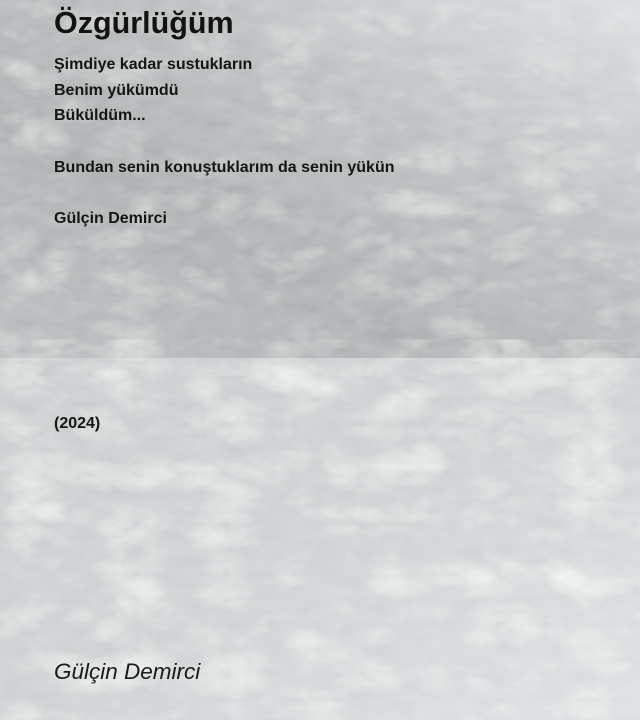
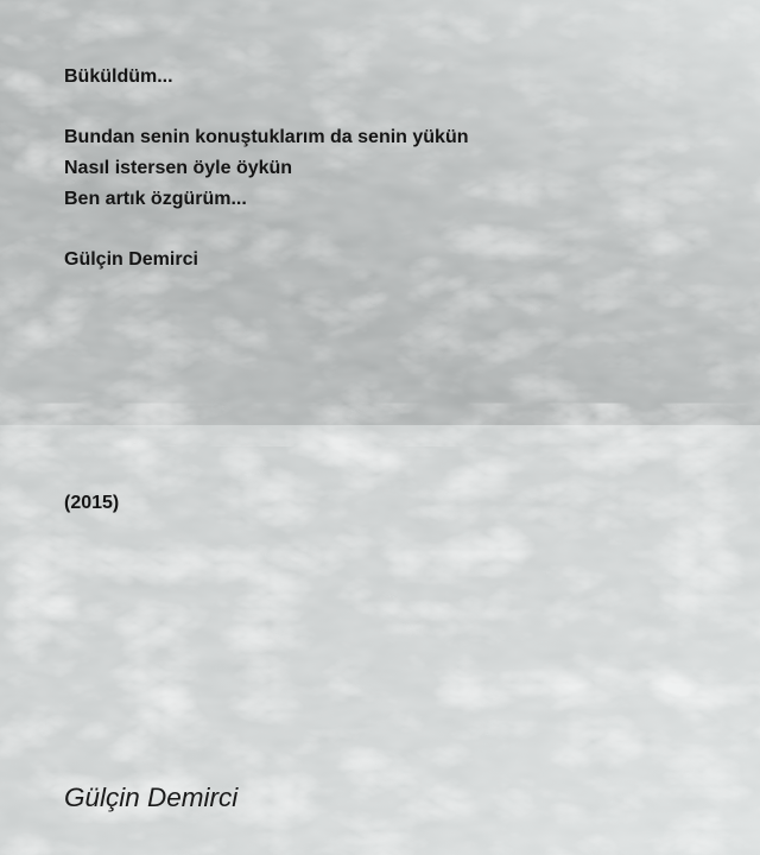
- Özgürlüğüm
- Şimdiye kadar sustukların
- Benim yükümdü
  Büküldüm...
  Bundan senin konuştuklarım da senin yükün
+ Nasıl istersen öyle öykün
+ Ben artık özgürüm...
  Gülçin Demirci
- (2024)
+ (2015)
  Gülçin Demirci
